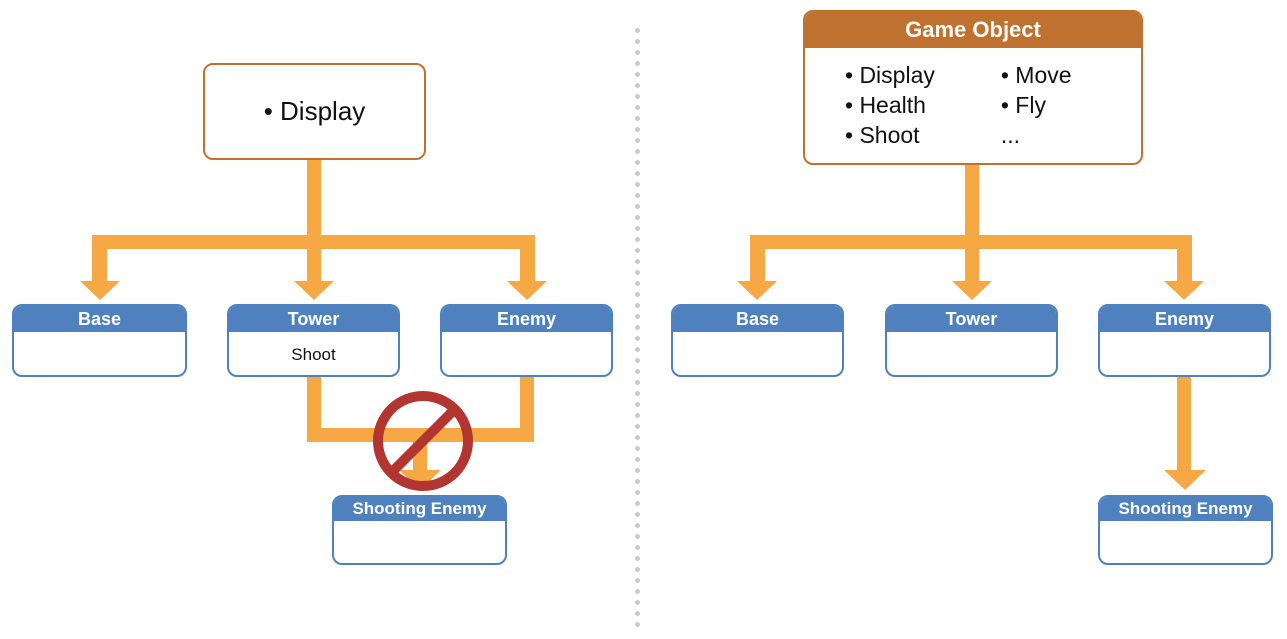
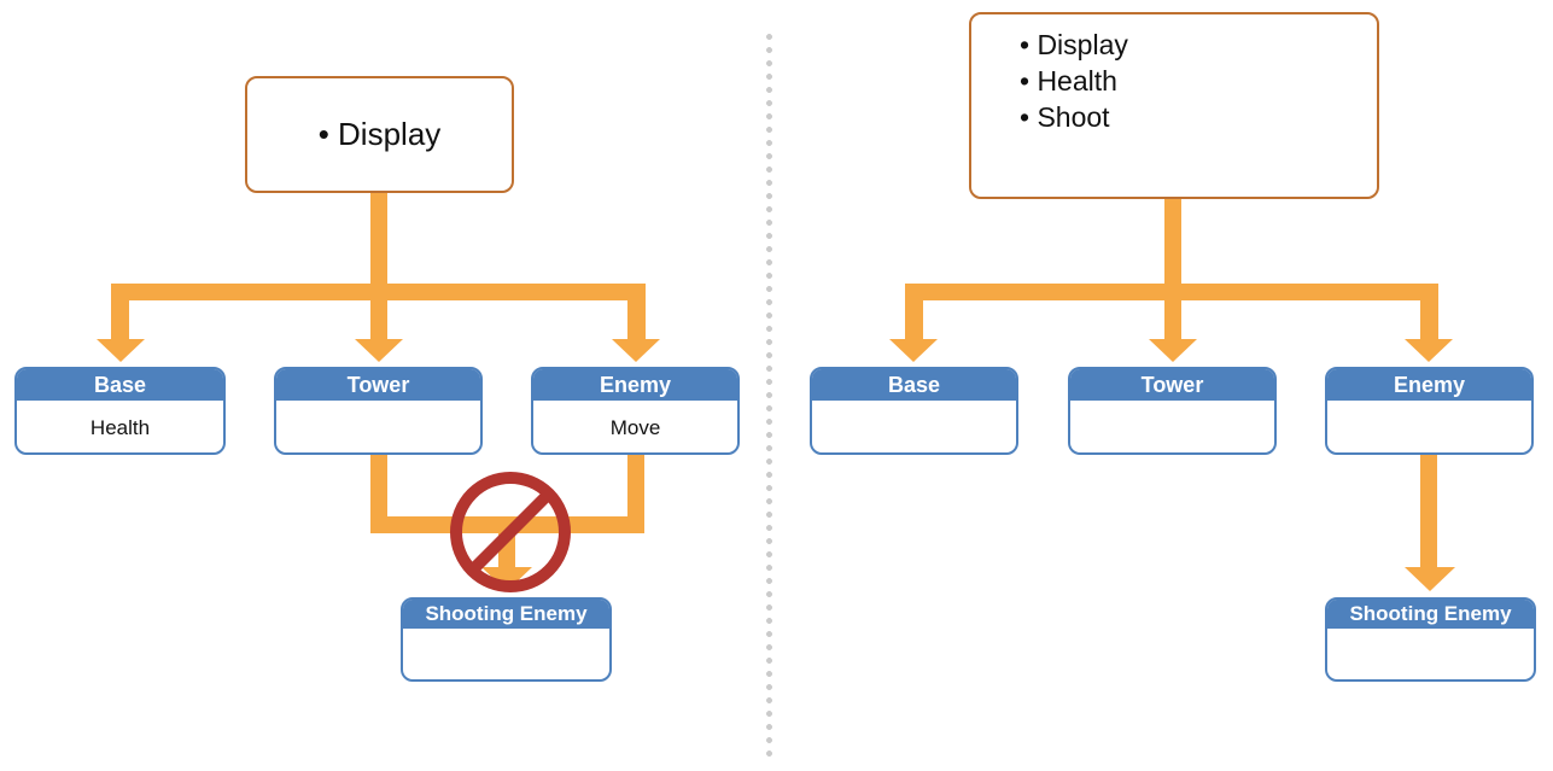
  • Display
  Base
+ Health
  Tower
- Shoot
  Enemy
+ Move
  Shooting Enemy
- Game Object
  • Display
  • Health
  • Shoot
- • Move
- • Fly
- ...
  Base
  Tower
  Enemy
  Shooting Enemy
